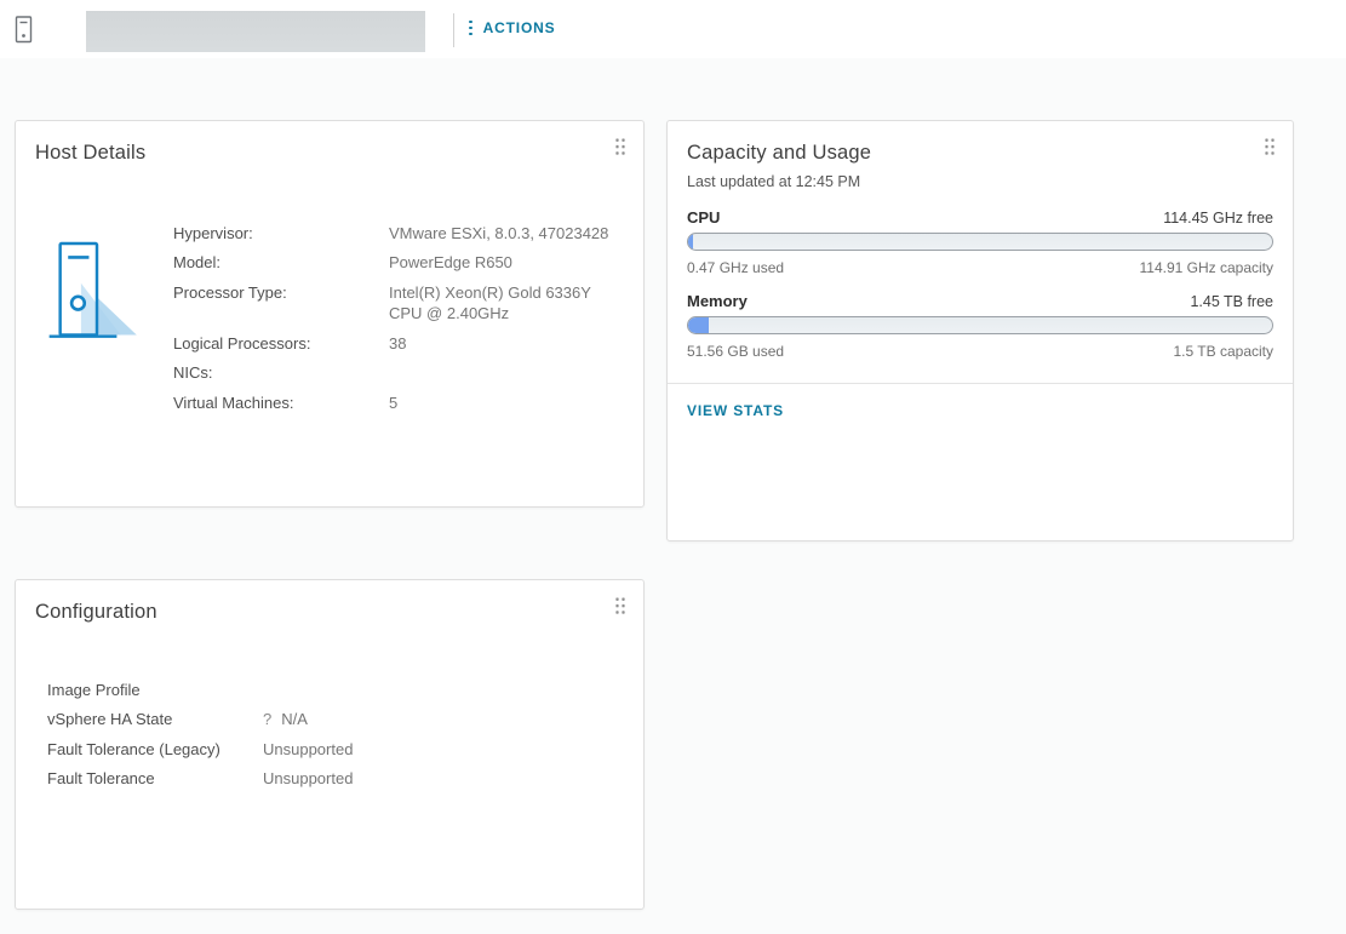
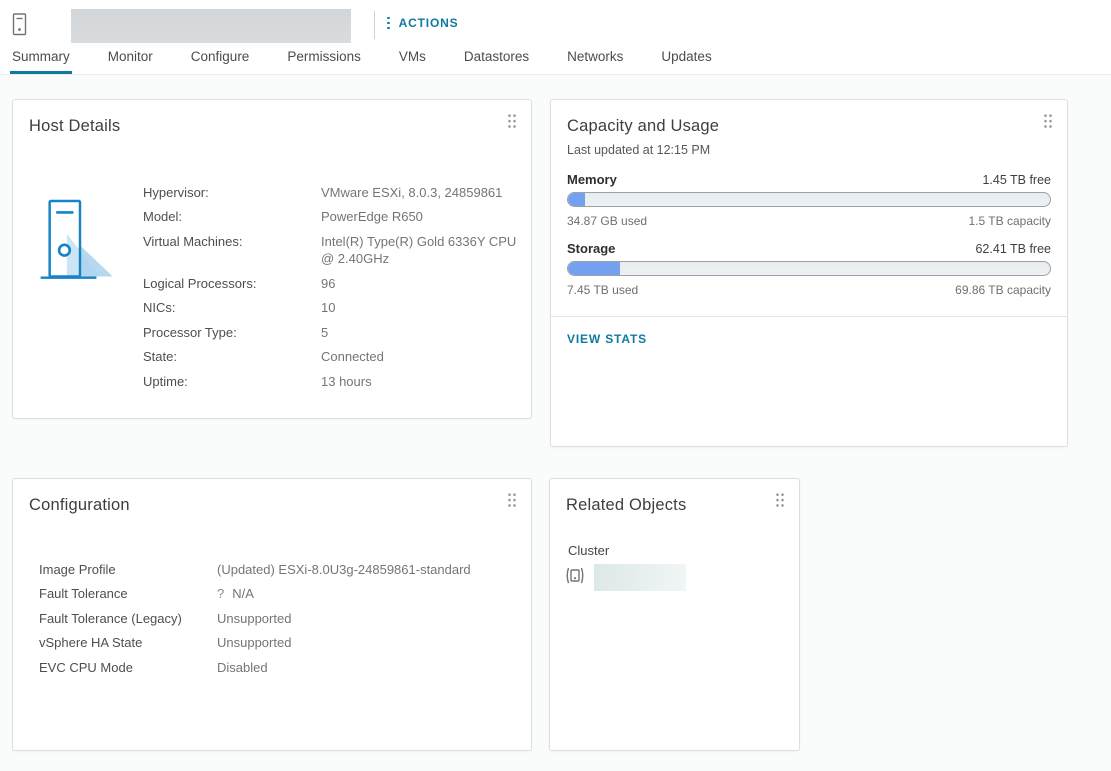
  ACTIONS
+ Summary
+ Monitor
+ Configure
+ Permissions
+ VMs
+ Datastores
+ Networks
+ Updates
  Host Details
  Hypervisor:
- VMware ESXi, 8.0.3, 47023428
+ VMware ESXi, 8.0.3, 24859861
  Model:
  PowerEdge R650
- Processor Type:
+ Virtual Machines:
- Intel(R) Xeon(R) Gold 6336Y CPU @ 2.40GHz
+ Intel(R) Type(R) Gold 6336Y CPU @ 2.40GHz
  Logical Processors:
- 38
+ 96
  NICs:
+ 10
- Virtual Machines:
+ Processor Type:
  5
+ State:
+ Connected
+ Uptime:
+ 13 hours
  Capacity and Usage
- Last updated at 12:45 PM
+ Last updated at 12:15 PM
- CPU
- 114.45 GHz free
- 0.47 GHz used
- 114.91 GHz capacity
  Memory
  1.45 TB free
- 51.56 GB used
+ 34.87 GB used
  1.5 TB capacity
+ Storage
+ 62.41 TB free
+ 7.45 TB used
+ 69.86 TB capacity
  VIEW STATS
  Configuration
  Image Profile
+ (Updated) ESXi-8.0U3g-24859861-standard
- vSphere HA State
+ Fault Tolerance
  ? N/A
  Fault Tolerance (Legacy)
  Unsupported
- Fault Tolerance
+ vSphere HA State
  Unsupported
+ EVC CPU Mode
+ Disabled
+ Related Objects
+ Cluster
